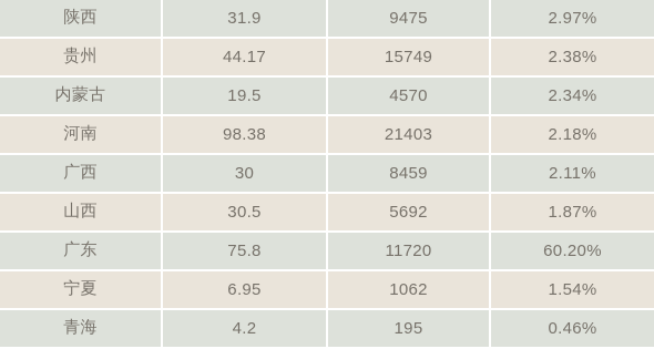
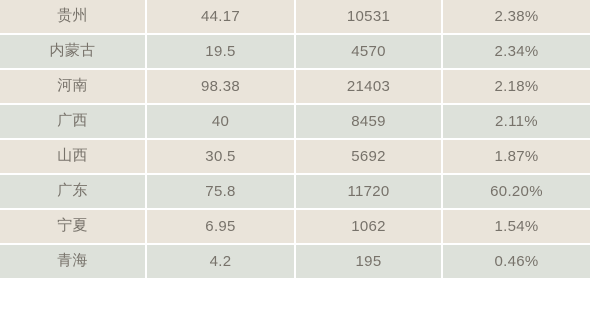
- 陕西	31.9	9475	2.97%
- 贵州	44.17	15749	2.38%
+ 贵州	44.17	10531	2.38%
  内蒙古	19.5	4570	2.34%
  河南	98.38	21403	2.18%
- 广西	30	8459	2.11%
+ 广西	40	8459	2.11%
  山西	30.5	5692	1.87%
  广东	75.8	11720	60.20%
  宁夏	6.95	1062	1.54%
  青海	4.2	195	0.46%
